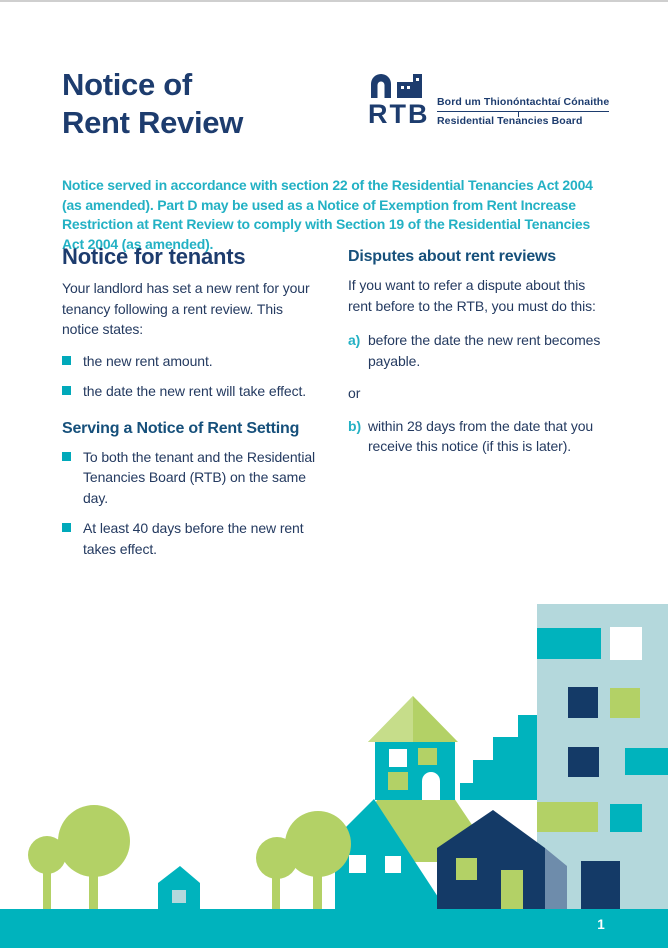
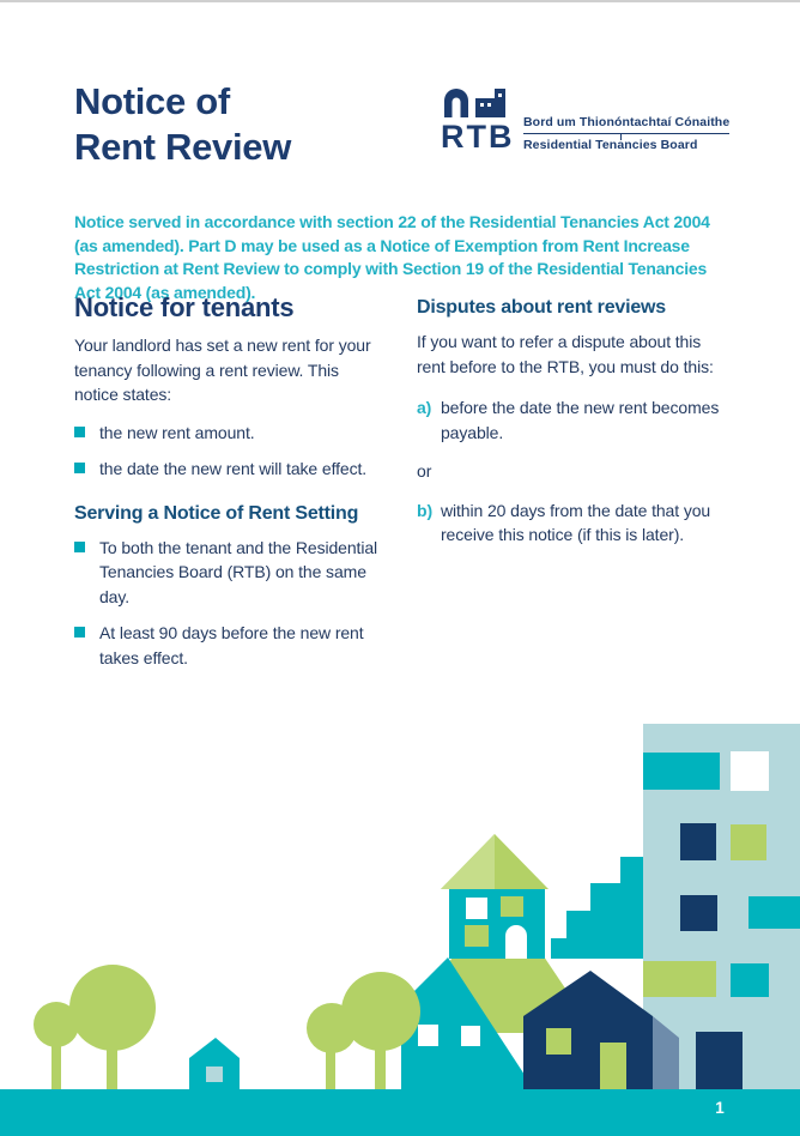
  Notice of
  Rent Review
  RTB
  Bord um Thionóntachtaí Cónaithe
  Residential Tenancies Board
  Notice served in accordance with section 22 of the Residential Tenancies Act 2004 (as amended). Part D may be used as a Notice of Exemption from Rent Increase Restriction at Rent Review to comply with Section 19 of the Residential Tenancies Act 2004 (as amended).
  Notice for tenants
  Your landlord has set a new rent for your tenancy following a rent review. This notice states:
  the new rent amount.
  the date the new rent will take effect.
  Serving a Notice of Rent Setting
  To both the tenant and the Residential Tenancies Board (RTB) on the same day.
- At least 40 days before the new rent takes effect.
+ At least 90 days before the new rent takes effect.
  Disputes about rent reviews
  If you want to refer a dispute about this rent before to the RTB, you must do this:
  a)
  before the date the new rent becomes payable.
  or
  b)
- within 28 days from the date that you receive this notice (if this is later).
+ within 20 days from the date that you receive this notice (if this is later).
  1
